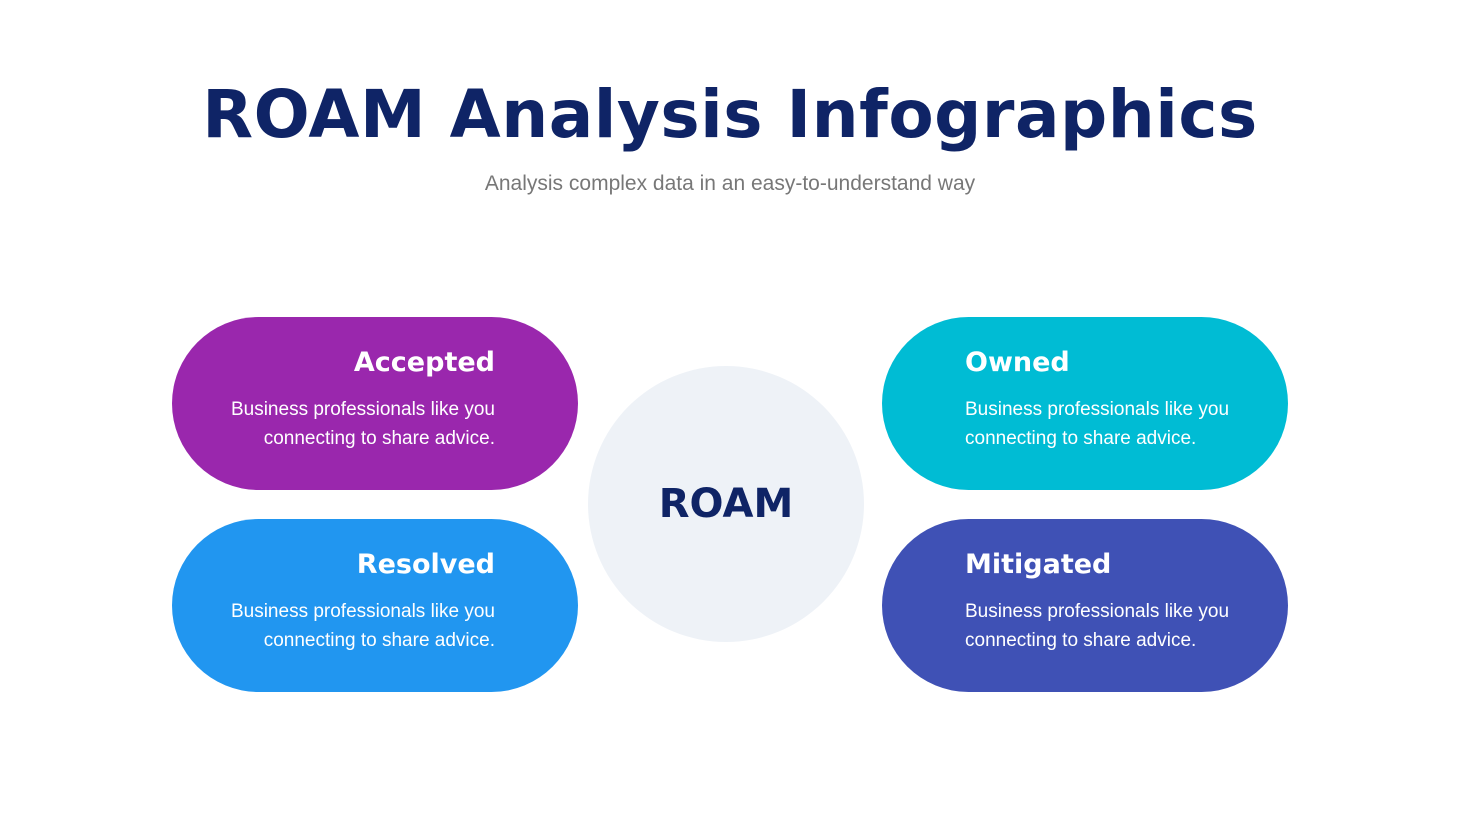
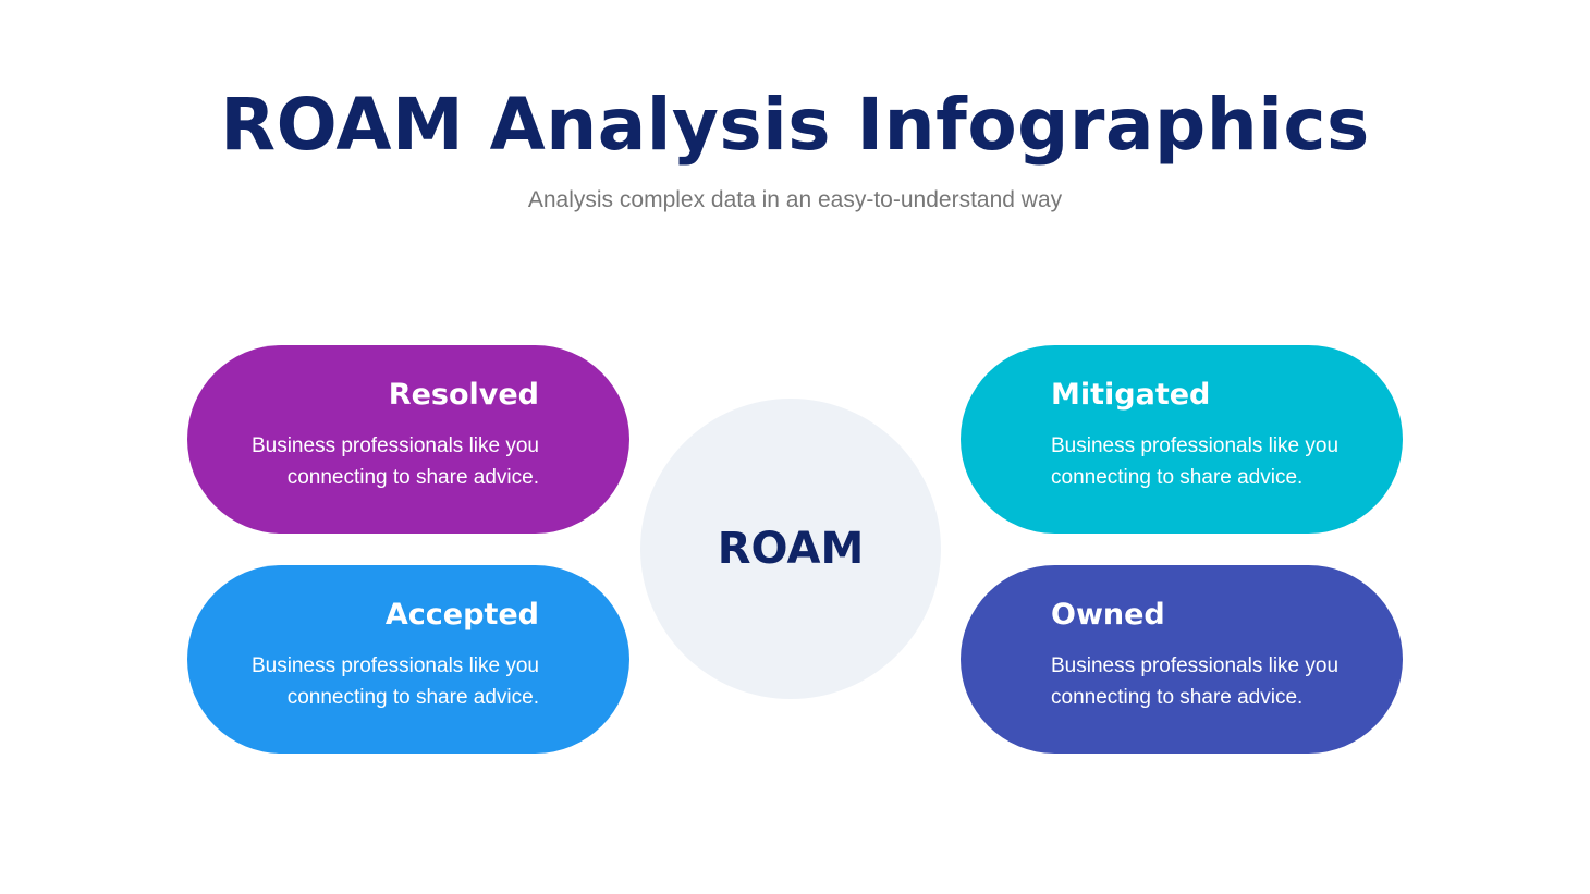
  ROAM Analysis Infographics
  Analysis complex data in an easy-to-understand way
- Accepted
+ Resolved
  Business professionals like you
  connecting to share advice.
- Resolved
+ Accepted
  Business professionals like you
  connecting to share advice.
  ROAM
- Owned
+ Mitigated
  Business professionals like you
  connecting to share advice.
- Mitigated
+ Owned
  Business professionals like you
  connecting to share advice.
